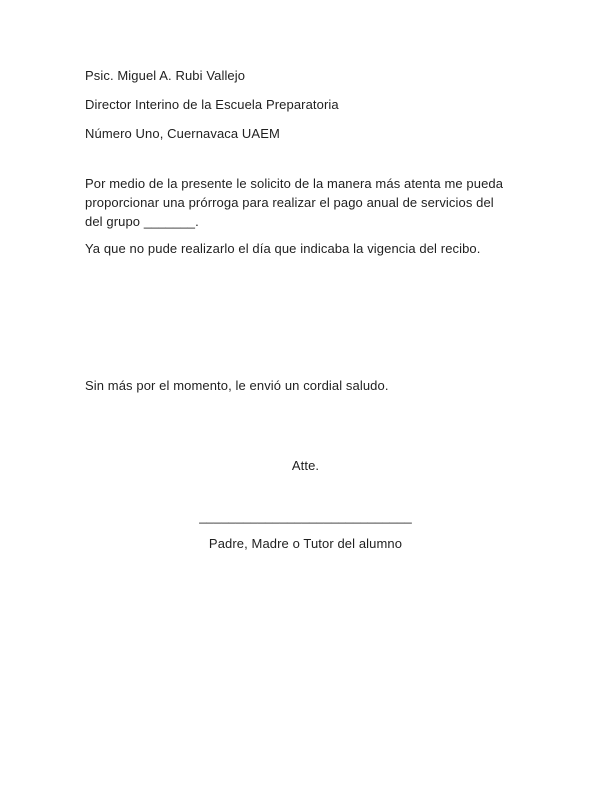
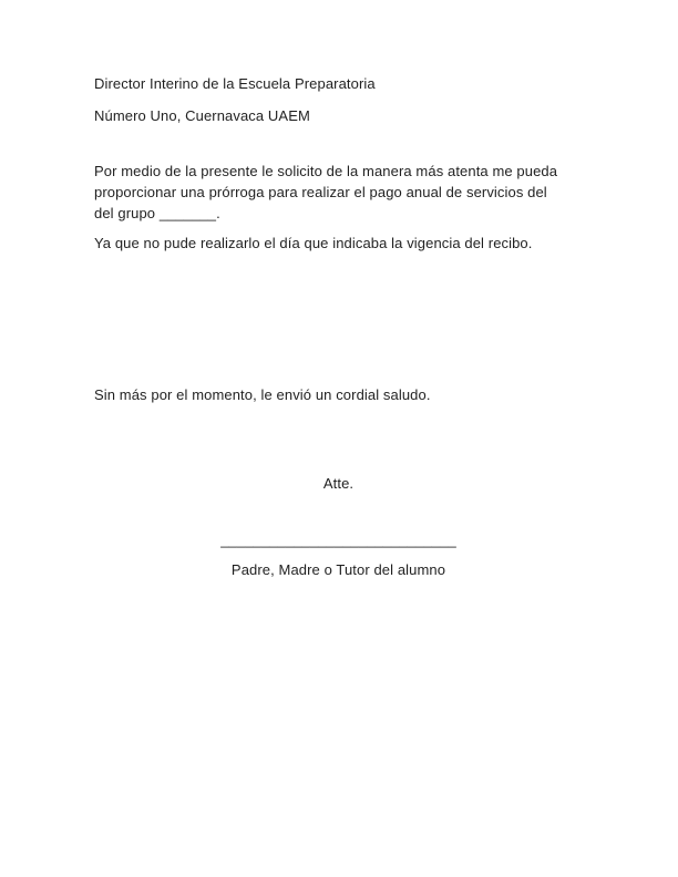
- Psic. Miguel A. Rubi Vallejo
  Director Interino de la Escuela Preparatoria
  Número Uno, Cuernavaca UAEM
  Por medio de la presente le solicito de la manera más atenta me pueda
  proporcionar una prórroga para realizar el pago anual de servicios del
  del grupo _______.
  Ya que no pude realizarlo el día que indicaba la vigencia del recibo.
  Sin más por el momento, le envió un cordial saludo.
  Atte.
  _____________________________
  Padre, Madre o Tutor del alumno
